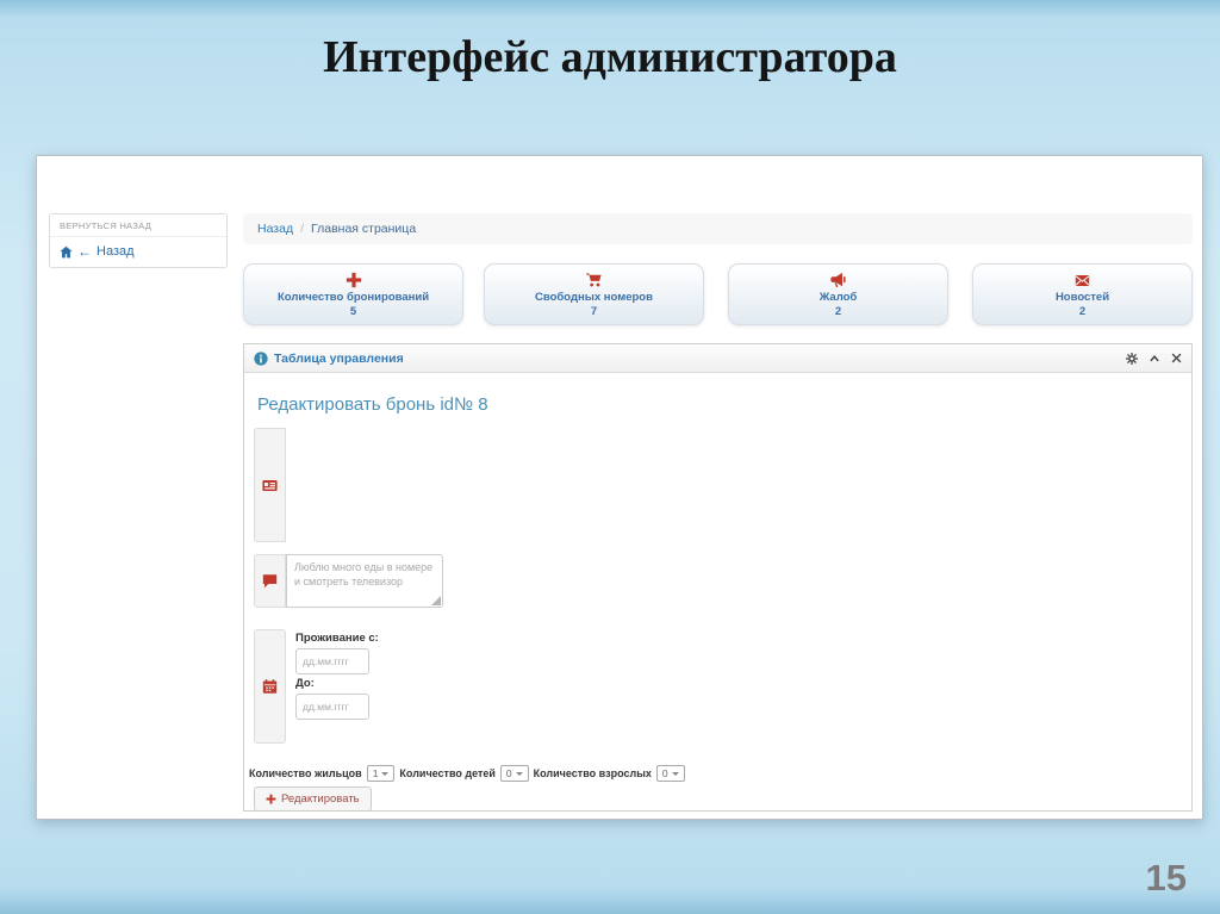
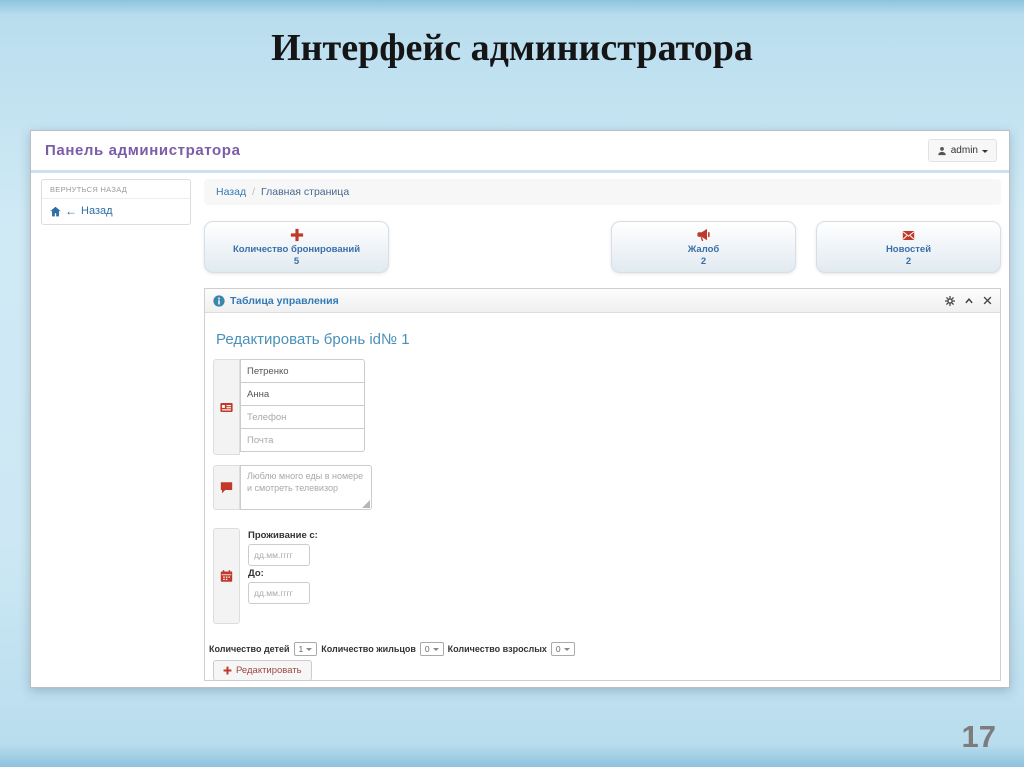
  Интерфейс администратора
+ Панель администратора
+ admin
  ВЕРНУТЬСЯ НАЗАД
  ←
  Назад
  Назад
  /
  Главная страница
  Количество бронирований
  5
- Свободных номеров
- 7
  Жалоб
  2
  Новостей
  2
  Таблица управления
- Редактировать бронь id№ 8
+ Редактировать бронь id№ 1
+ Петренко
+ Анна
+ Телефон
+ Почта
  Проживание с:
  дд.мм.гггг
  До:
  дд.мм.гггг
- Количество жильцов
+ Количество детей
  1
- Количество детей
+ Количество жильцов
  0
  Количество взрослых
  0
  Редактировать
- 15
+ 17
